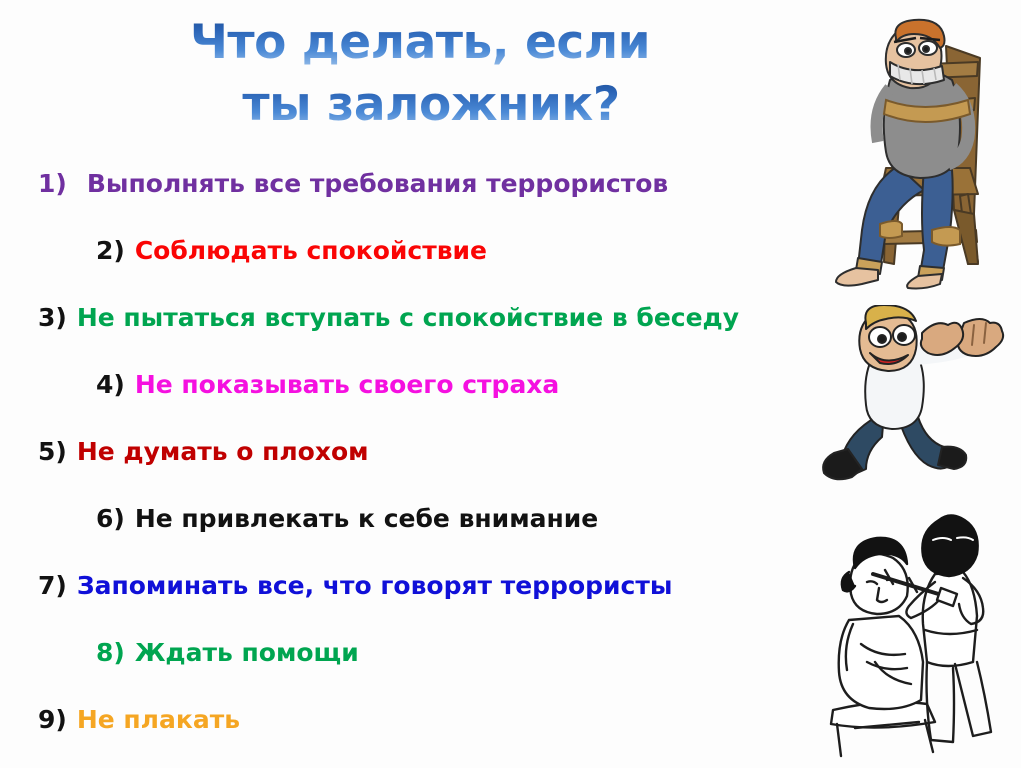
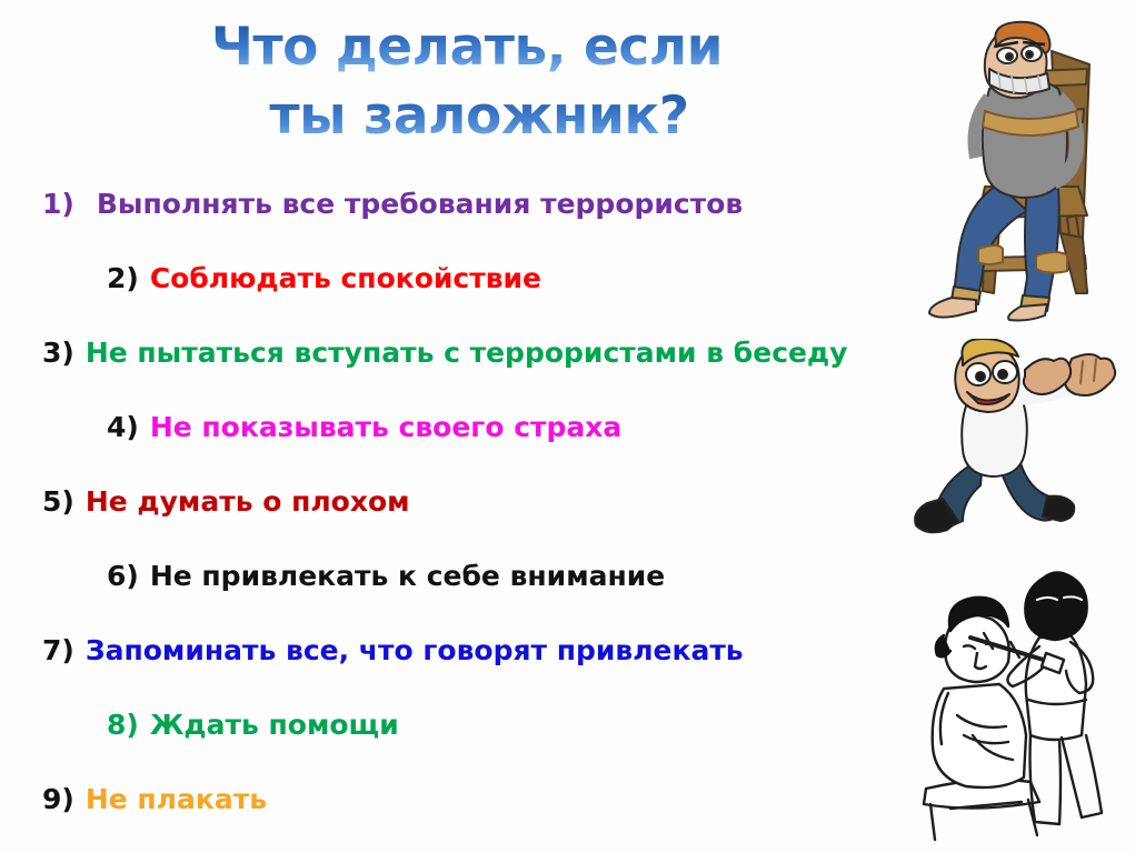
  Что делать, если
  ты заложник?
  1)
  Выполнять все требования террористов
  2)
  Соблюдать спокойствие
  3)
- Не пытаться вступать с спокойствие в беседу
+ Не пытаться вступать с террористами в беседу
  4)
  Не показывать своего страха
  5)
  Не думать о плохом
  6)
  Не привлекать к себе внимание
  7)
- Запоминать все, что говорят террористы
+ Запоминать все, что говорят привлекать
  8)
  Ждать помощи
  9)
  Не плакать
